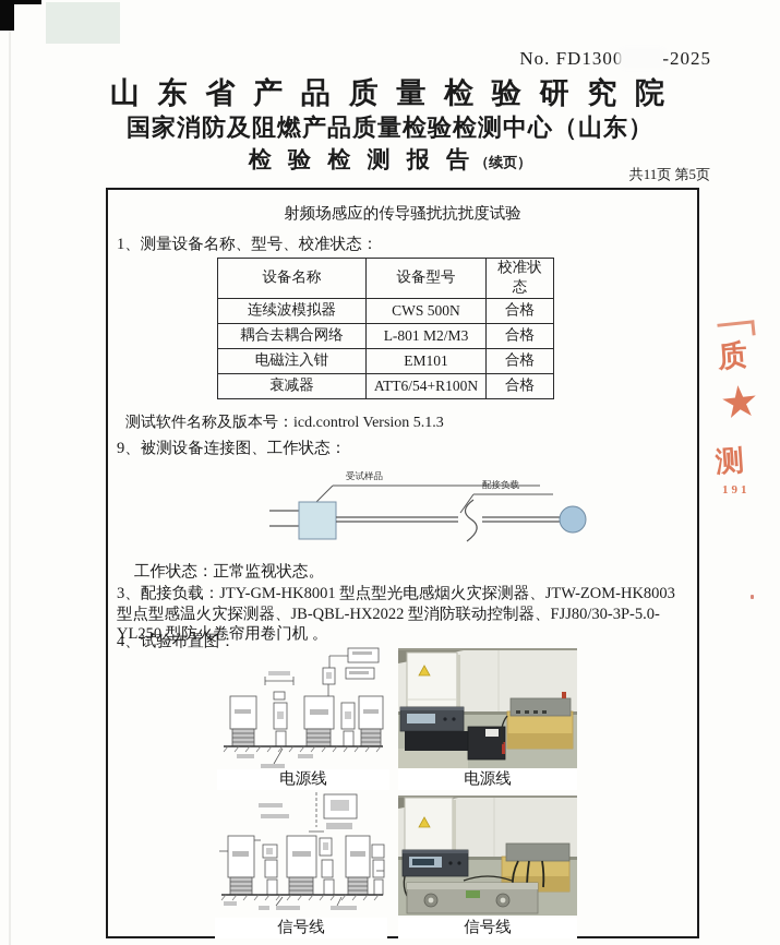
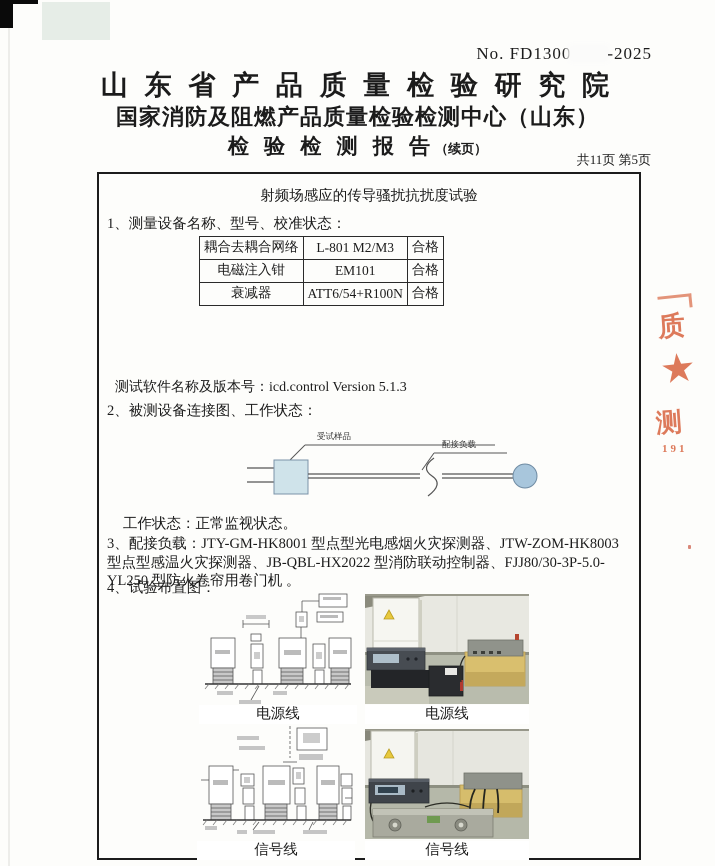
  No. FD1300 -2025
  山 东 省 产 品 质 量 检 验 研 究 院
  国家消防及阻燃产品质量检验检测中心（山东）
  检 验 检 测 报 告（续页）
  共11页 第5页
  射频场感应的传导骚扰抗扰度试验
  1、测量设备名称、型号、校准状态：
- 设备名称	设备型号	校准状态
- 连续波模拟器	CWS 500N	合格
  耦合去耦合网络	L-801 M2/M3	合格
  电磁注入钳	EM101	合格
  衰减器	ATT6/54+R100N	合格
  测试软件名称及版本号：icd.control Version 5.1.3
- 9、被测设备连接图、工作状态：
+ 2、被测设备连接图、工作状态：
  受试样品
  配接负载
  工作状态：正常监视状态。
  3、配接负载：JTY-GM-HK8001 型点型光电感烟火灾探测器、JTW-ZOM-HK8003 型点型感温火灾探测器、JB-QBL-HX2022 型消防联动控制器、FJJ80/30-3P-5.0-YL250 型防火卷帘用卷门机 。
  4、试验布置图：
  电源线
  电源线
  信号线
  信号线
  191
